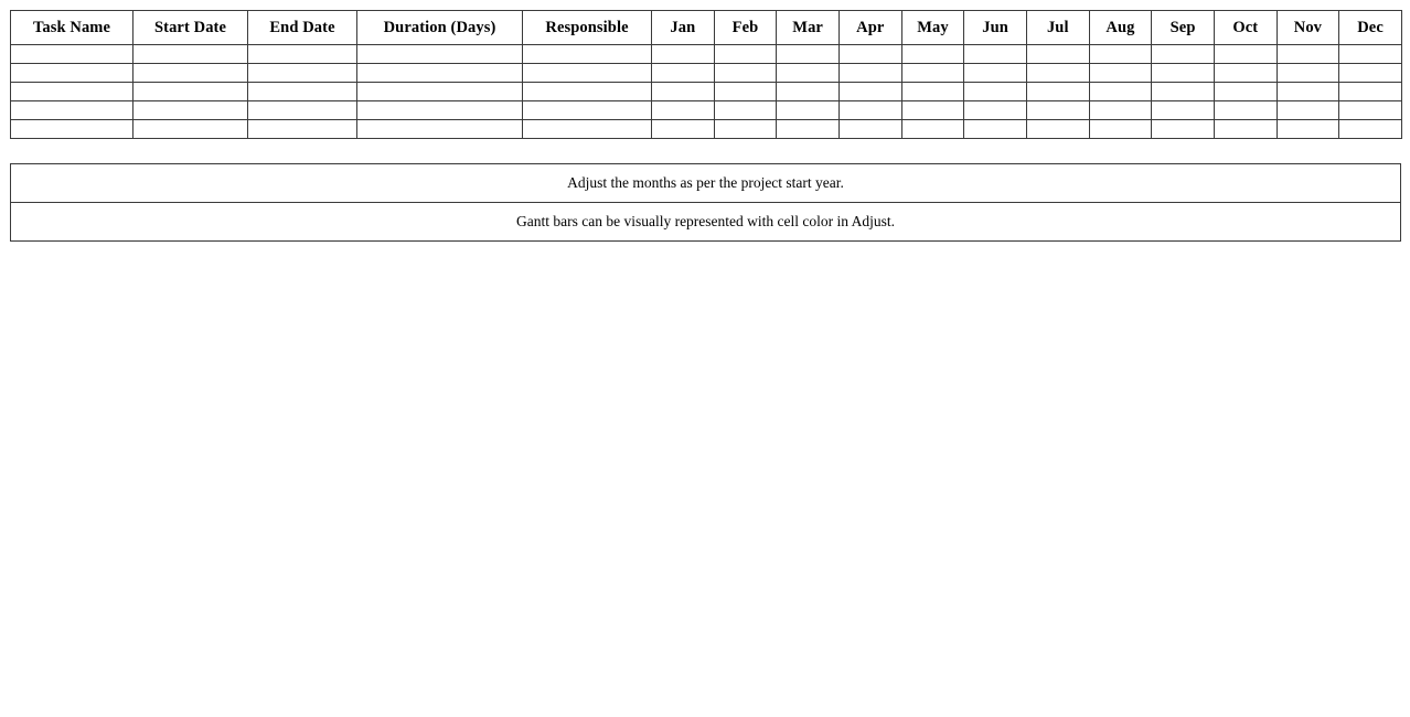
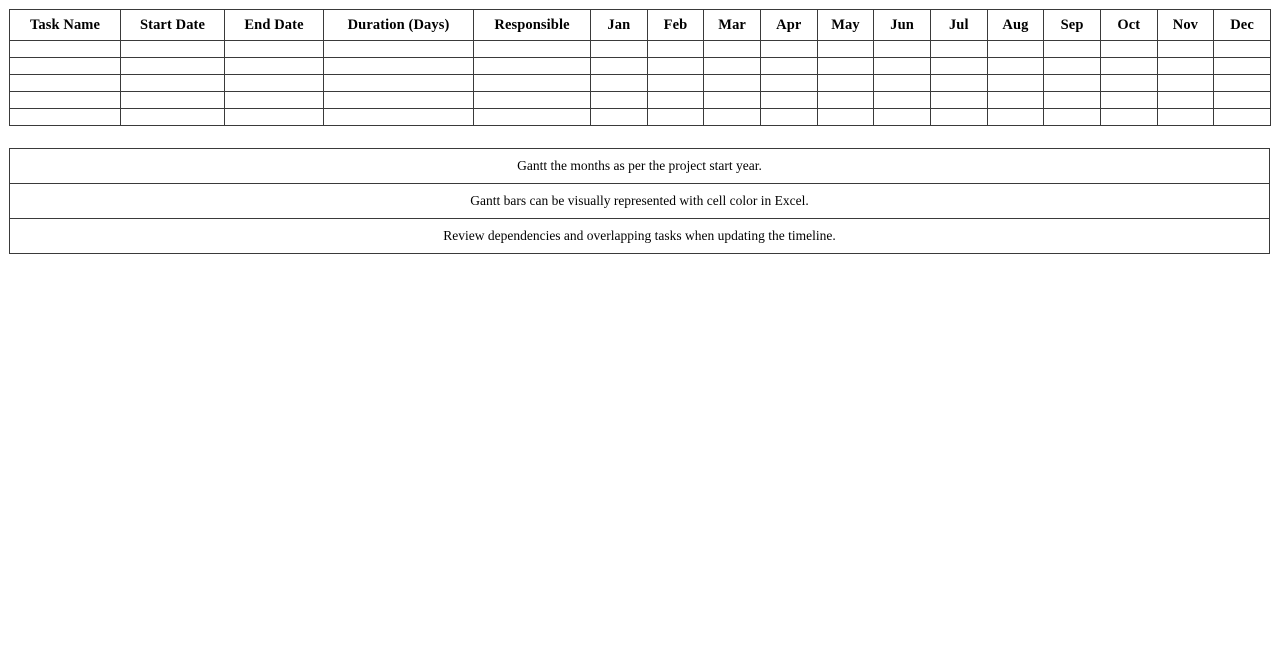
  Task Name	Start Date	End Date	Duration (Days)	Responsible	Jan	Feb	Mar	Apr	May	Jun	Jul	Aug	Sep	Oct	Nov	Dec
- Adjust the months as per the project start year.
+ Gantt the months as per the project start year.
- Gantt bars can be visually represented with cell color in Adjust.
+ Gantt bars can be visually represented with cell color in Excel.
+ Review dependencies and overlapping tasks when updating the timeline.
